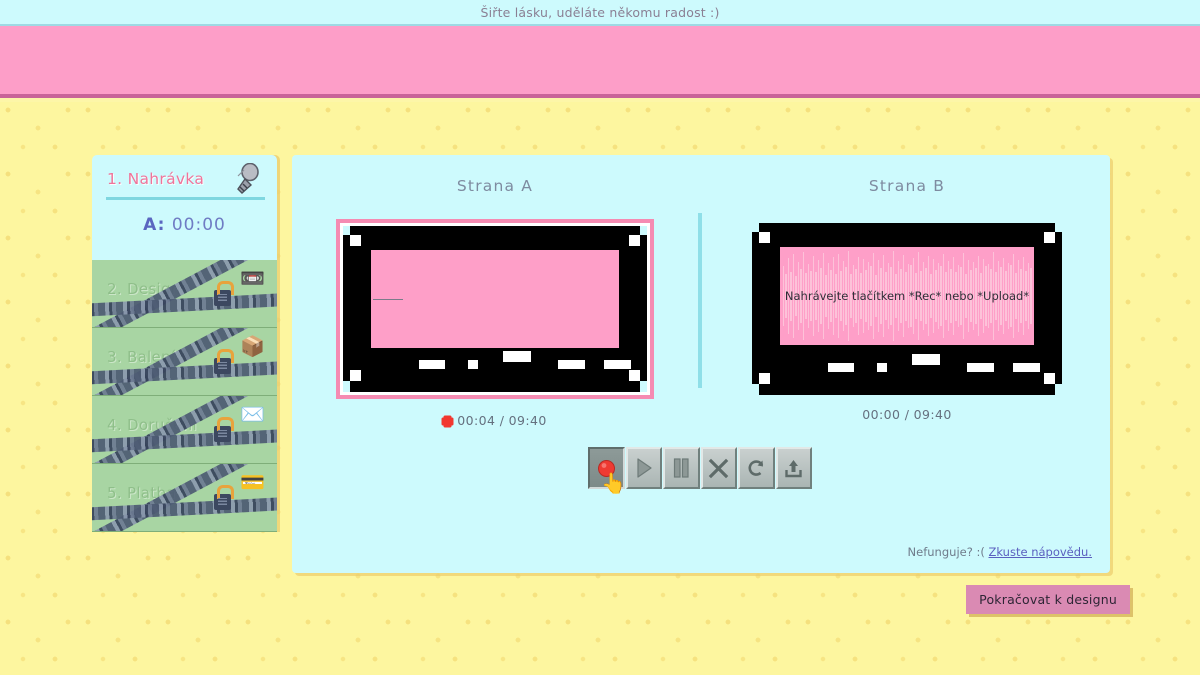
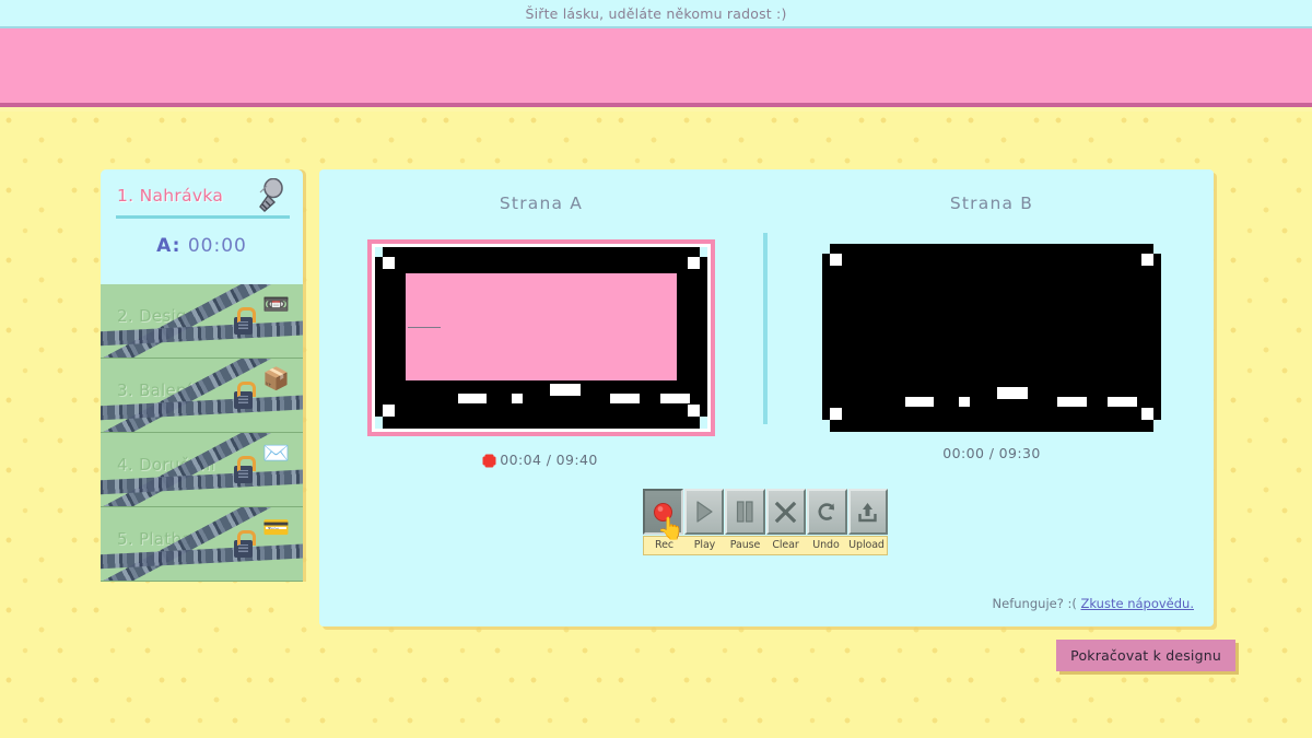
  Šiřte lásku, uděláte někomu radost :)
  1. Nahrávka
  A: 00:00
  2. Desi
  📼
  3. Bale
  📦
  4. Doruí
  ✉️
  5. Platb
  💳
  Strana A
  00:04 / 09:40
  Strana B
- Nahrávejte tlačítkem *Rec* nebo *Upload*
- 00:00 / 09:40
+ 00:00 / 09:30
  👆
+ Rec
+ Play
+ Pause
+ Clear
+ Undo
+ Upload
  Nefunguje? :( Zkuste nápovědu.
  Pokračovat k designu
